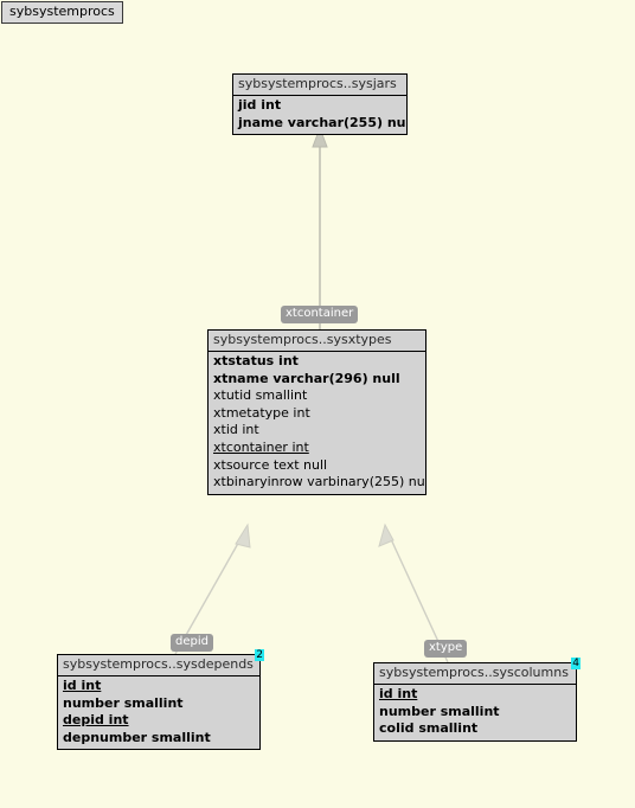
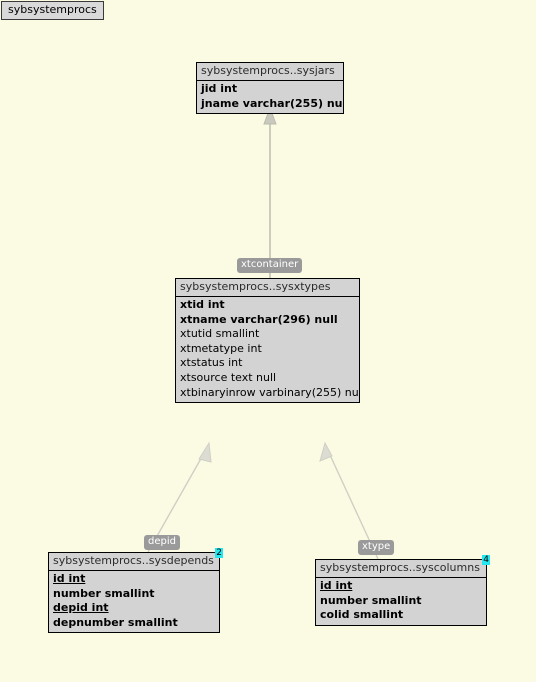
  sybsystemprocs
  sybsystemprocs..sysjars
  jid int
  jname varchar(255) nu
  sybsystemprocs..sysxtypes
- xtstatus int
+ xtid int
  xtname varchar(296) null
  xtutid smallint
  xtmetatype int
- xtid int
+ xtstatus int
- xtcontainer int
  xtsource text null
  xtbinaryinrow varbinary(255) nu
  sybsystemprocs..sysdepends
  id int
  number smallint
  depid int
  depnumber smallint
  2
  sybsystemprocs..syscolumns
  id int
  number smallint
  colid smallint
  4
  xtcontainer
  depid
  xtype
